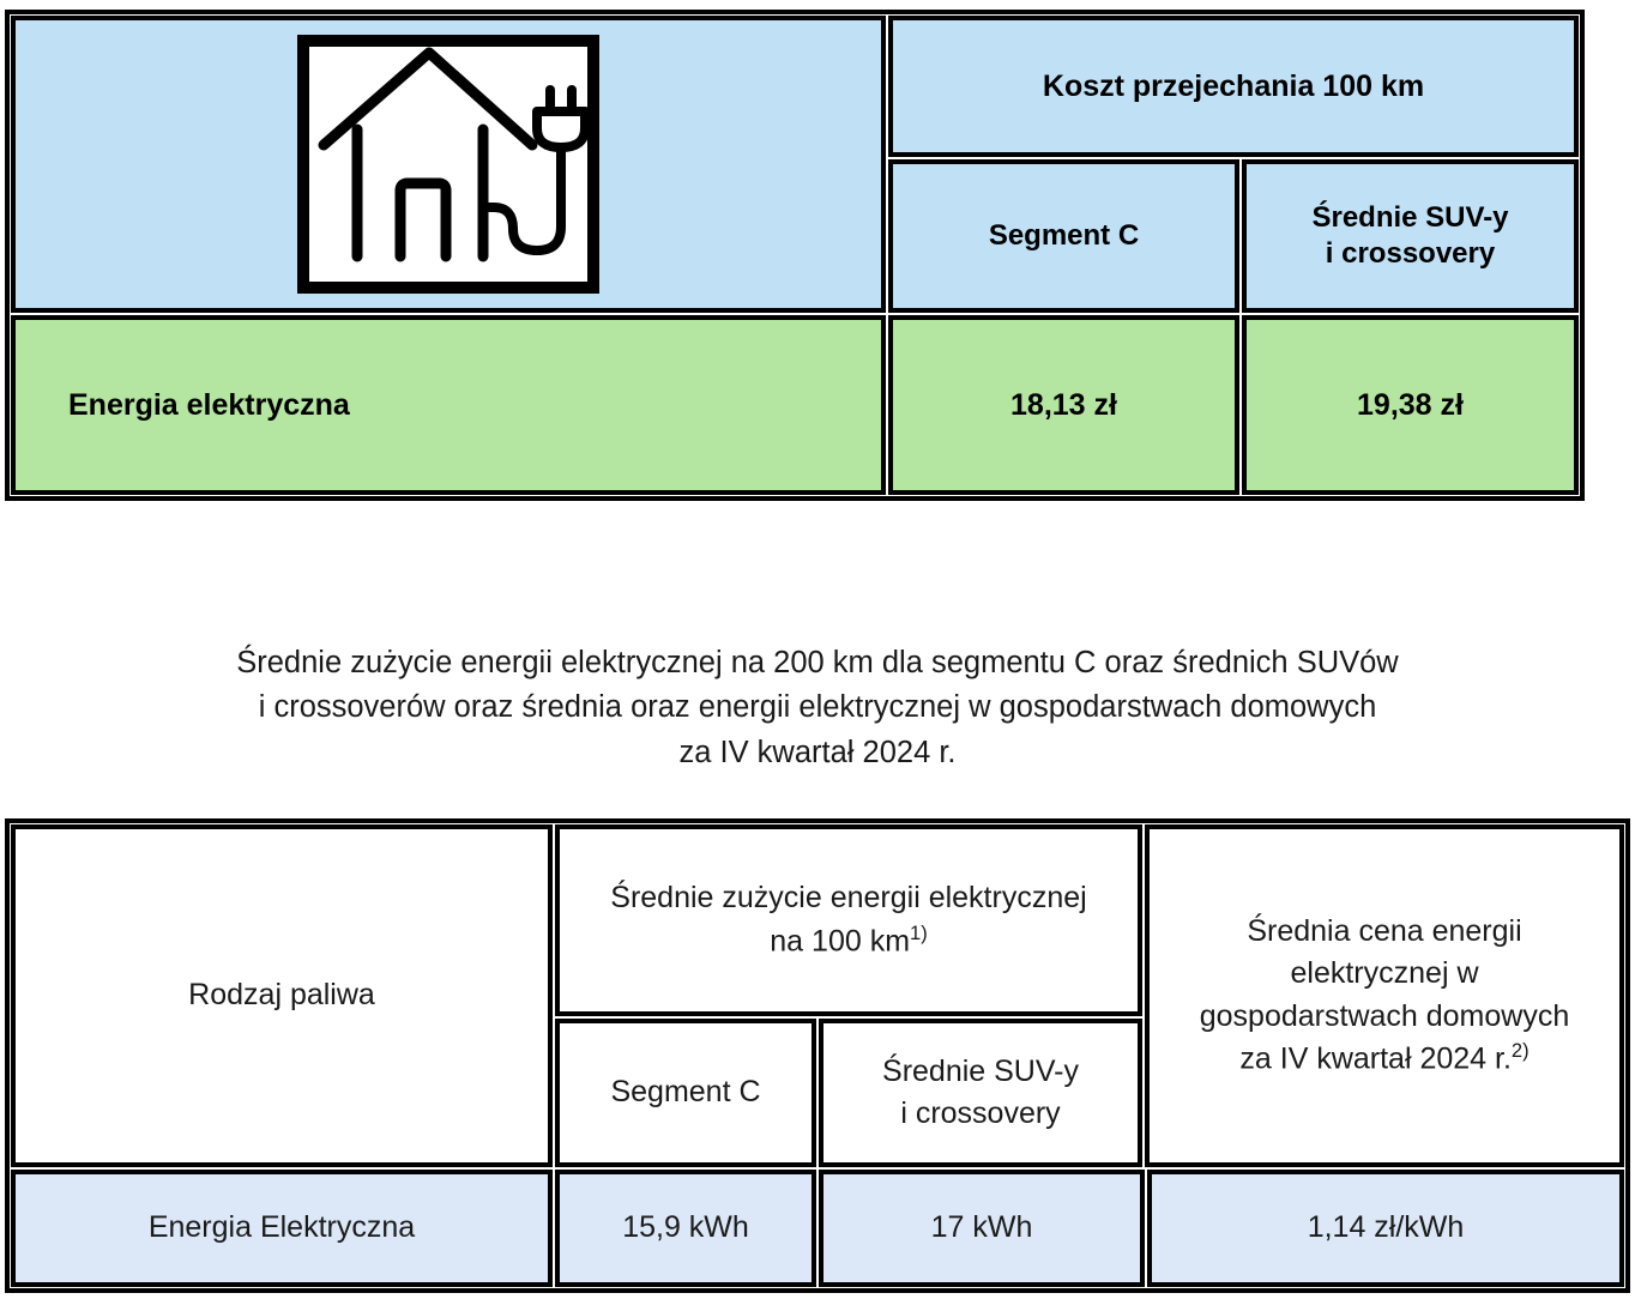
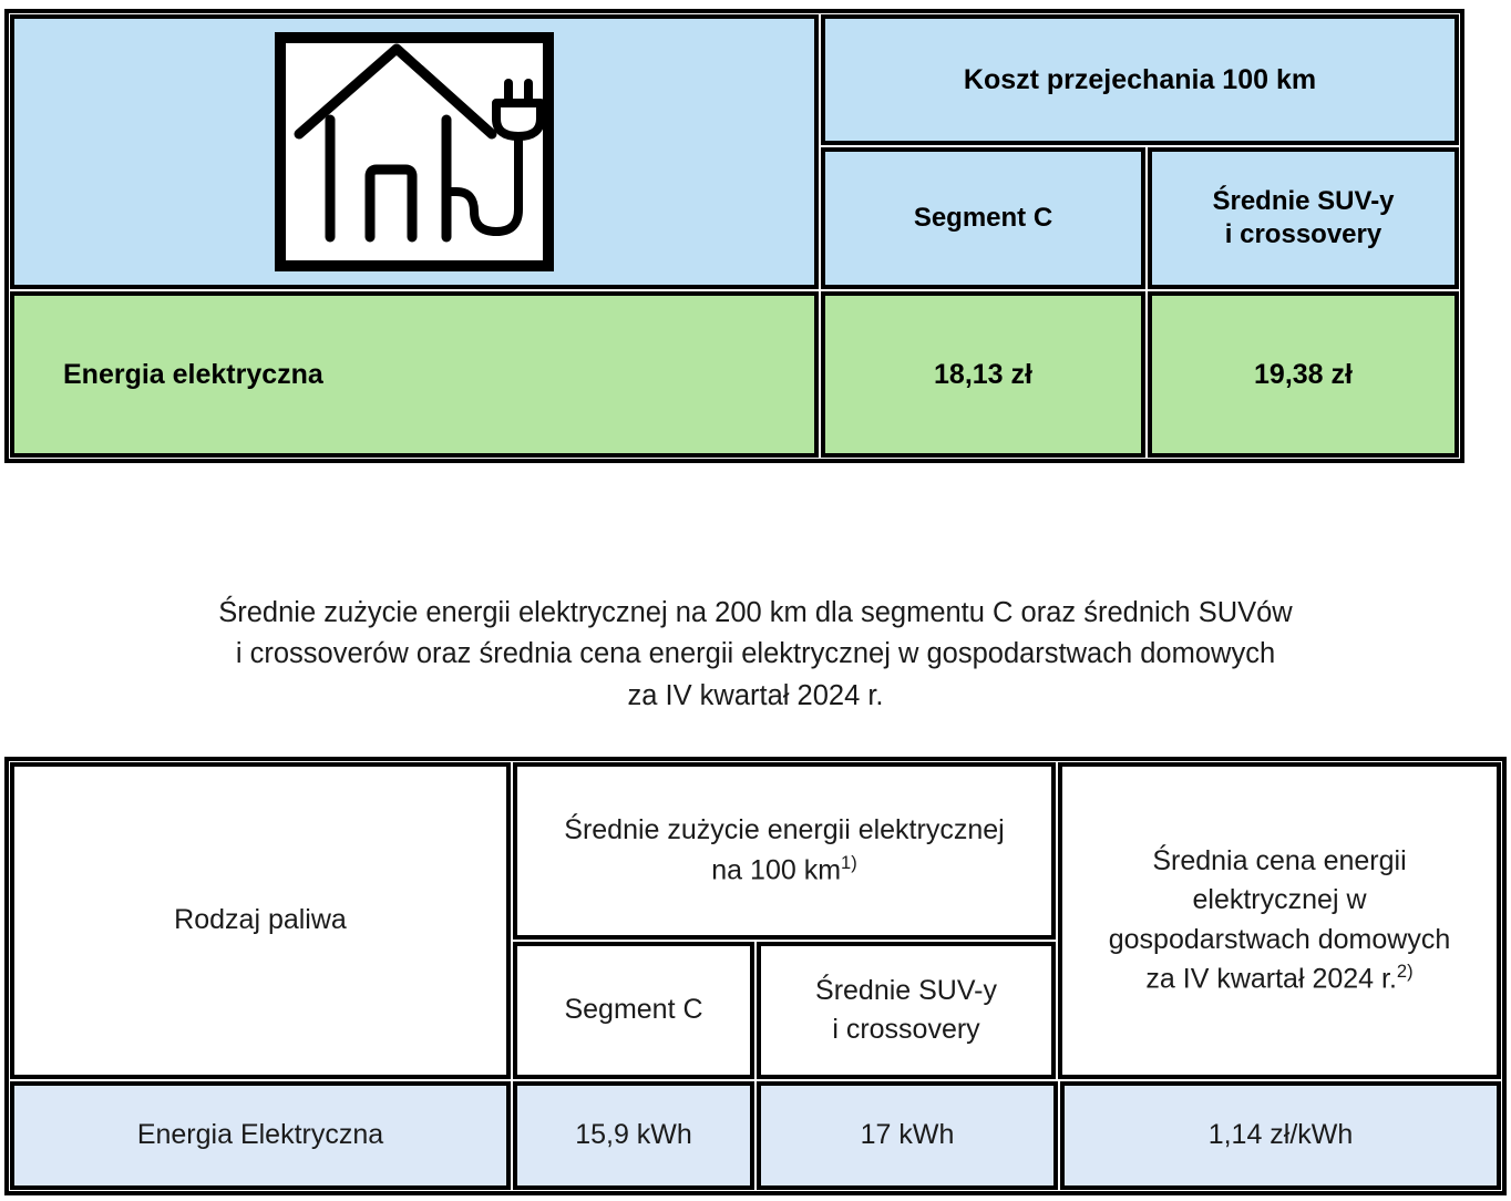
  Koszt przejechania 100 km
  Segment C
  Średnie SUV-y
  i crossovery
  Energia elektryczna
  18,13 zł
  19,38 zł
  Średnie zużycie energii elektrycznej na 200 km dla segmentu C oraz średnich SUVów
- i crossoverów oraz średnia oraz energii elektrycznej w gospodarstwach domowych
+ i crossoverów oraz średnia cena energii elektrycznej w gospodarstwach domowych
  za IV kwartał 2024 r.
  Rodzaj paliwa
  Średnie zużycie energii elektrycznej
  na 100 km1)
  Segment C
  Średnie SUV-y
  i crossovery
  Średnia cena energii
  elektrycznej w
  gospodarstwach domowych
  za IV kwartał 2024 r.2)
  Energia Elektryczna
  15,9 kWh
  17 kWh
  1,14 zł/kWh
